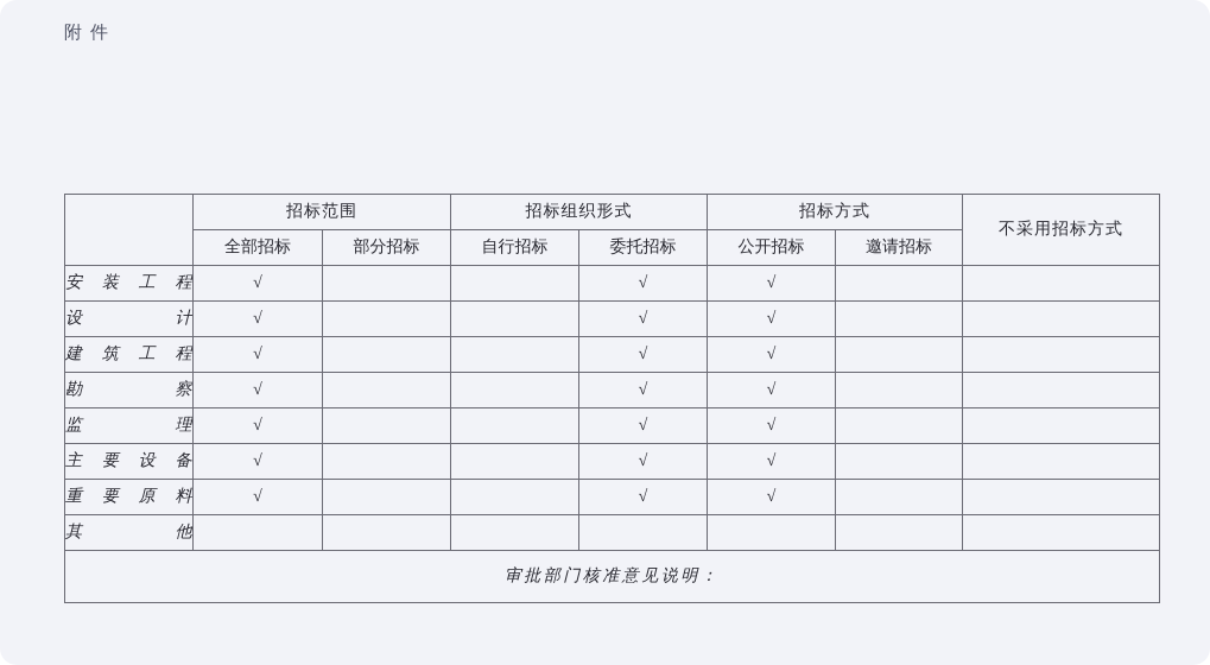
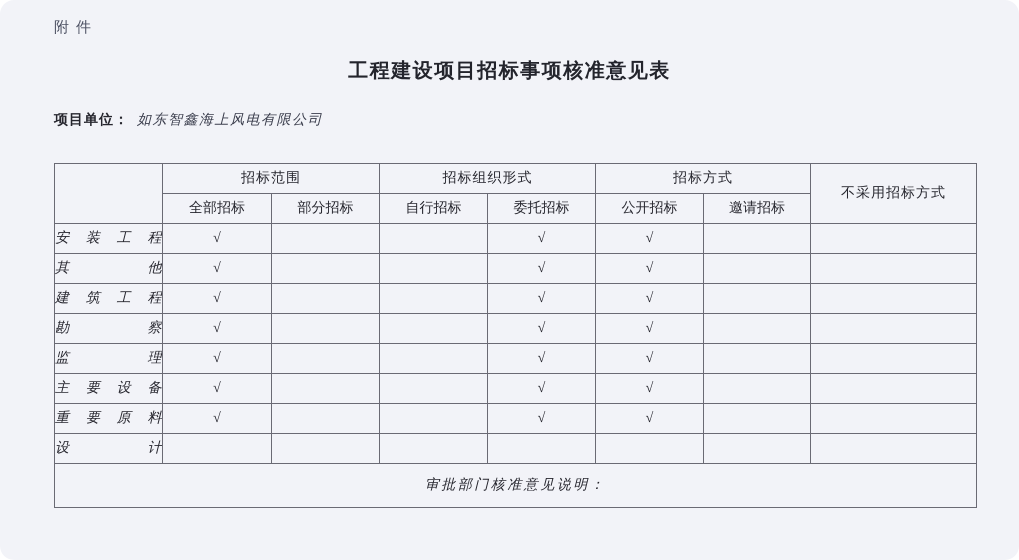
  附件
+ 工程建设项目招标事项核准意见表
+ 项目单位： 如东智鑫海上风电有限公司
  	招标范围	招标组织形式	招标方式	不采用招标方式
  全部招标	部分招标	自行招标	委托招标	公开招标	邀请招标
  安装工程	√			√	√
- 设计	√			√	√
+ 其他	√			√	√
  建筑工程	√			√	√
  勘察	√			√	√
  监理	√			√	√
  主要设备	√			√	√
  重要原料	√			√	√
- 其他
+ 设计
  审批部门核准意见说明：
